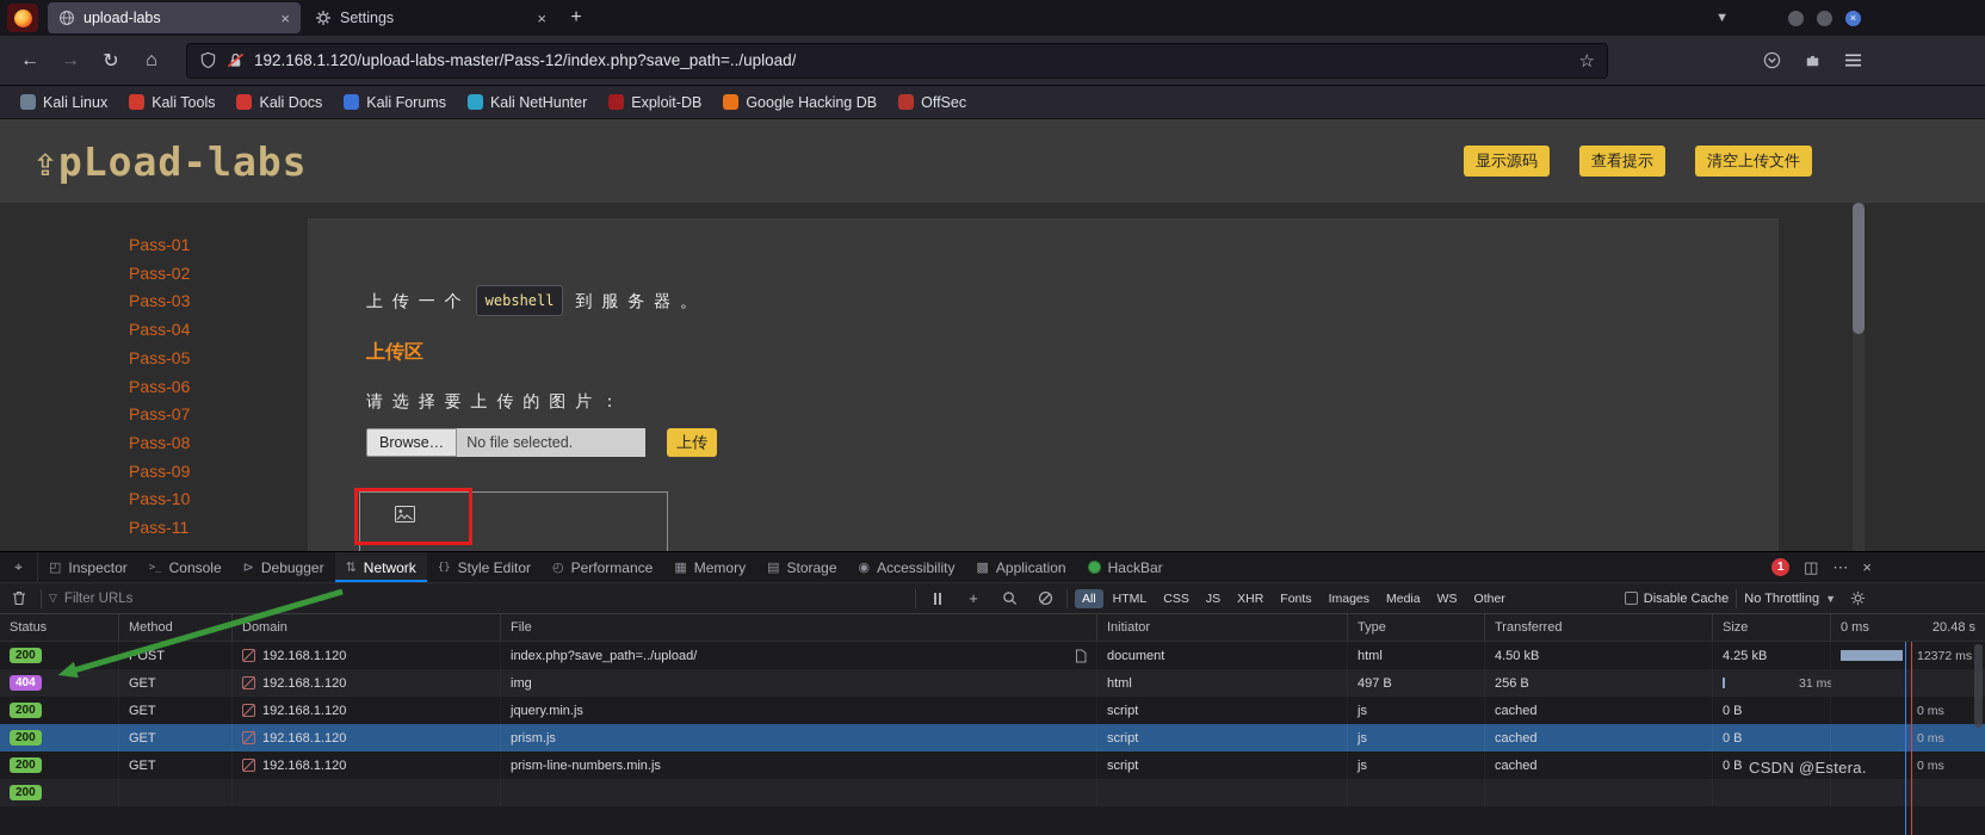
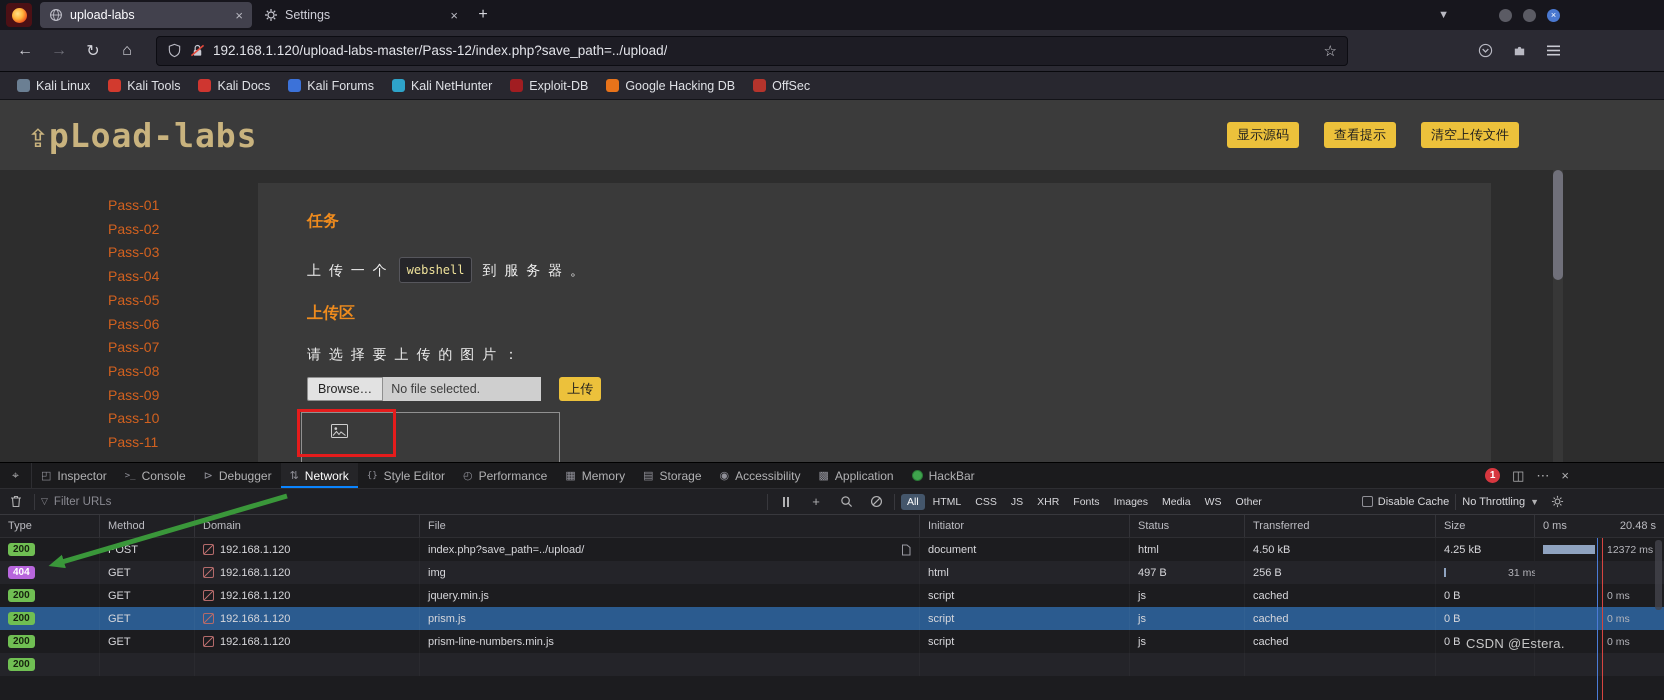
  upload-labs
  ×
  Settings
  ×
  +
  ▼
  ×
  ←
  →
  ↻
  ⌂
  192.168.1.120/upload-labs-master/Pass-12/index.php?save_path=../upload/
  ☆
  Kali Linux
  Kali Tools
  Kali Docs
  Kali Forums
  Kali NetHunter
  Exploit-DB
  Google Hacking DB
  OffSec
  ⇪pLoad-labs
  显示源码
  查看提示
  清空上传文件
  Pass-01
  Pass-02
  Pass-03
  Pass-04
  Pass-05
  Pass-06
  Pass-07
  Pass-08
  Pass-09
  Pass-10
  Pass-11
+ 任务
  上 传 一 个
  webshell
  到 服 务 器 。
  上传区
  请 选 择 要 上 传 的 图 片 ：
  Browse…
  No file selected.
  上传
  ⌖
  ◰
  Inspector
  >_
  Console
  ⊳
  Debugger
  ⇅
  Network
  {}
  Style Editor
  ◴
  Performance
  ▦
  Memory
  ▤
  Storage
  ◉
  Accessibility
  ▩
  Application
  HackBar
  1
  ◫
  ⋯
  ×
  ▽
  Filter URLs
  +
  All
  HTML
  CSS
  JS
  XHR
  Fonts
  Images
  Media
  WS
  Other
  Disable Cache
  No Throttling
  ▼
- Status
+ Type
  Method
  Domain
  File
  Initiator
- Type
+ Status
  Transferred
  Size
  0 ms
  20.48 s
  200
  OST
  192.168.1.120
  index.php?save_path=../upload/
  document
  html
  4.50 kB
  4.25 kB
  12372 ms
  404
  GET
  192.168.1.120
  img
  html
  497 B
  256 B
  31 ms
  200
  GET
  192.168.1.120
  jquery.min.js
  script
  js
  cached
  0 B
  0 ms
  200
  GET
  192.168.1.120
  prism.js
  script
  js
  cached
  0 B
  0 ms
  200
  GET
  192.168.1.120
  prism-line-numbers.min.js
  script
  js
  cached
  0 B
  0 ms
  200
  CSDN @Estera.
